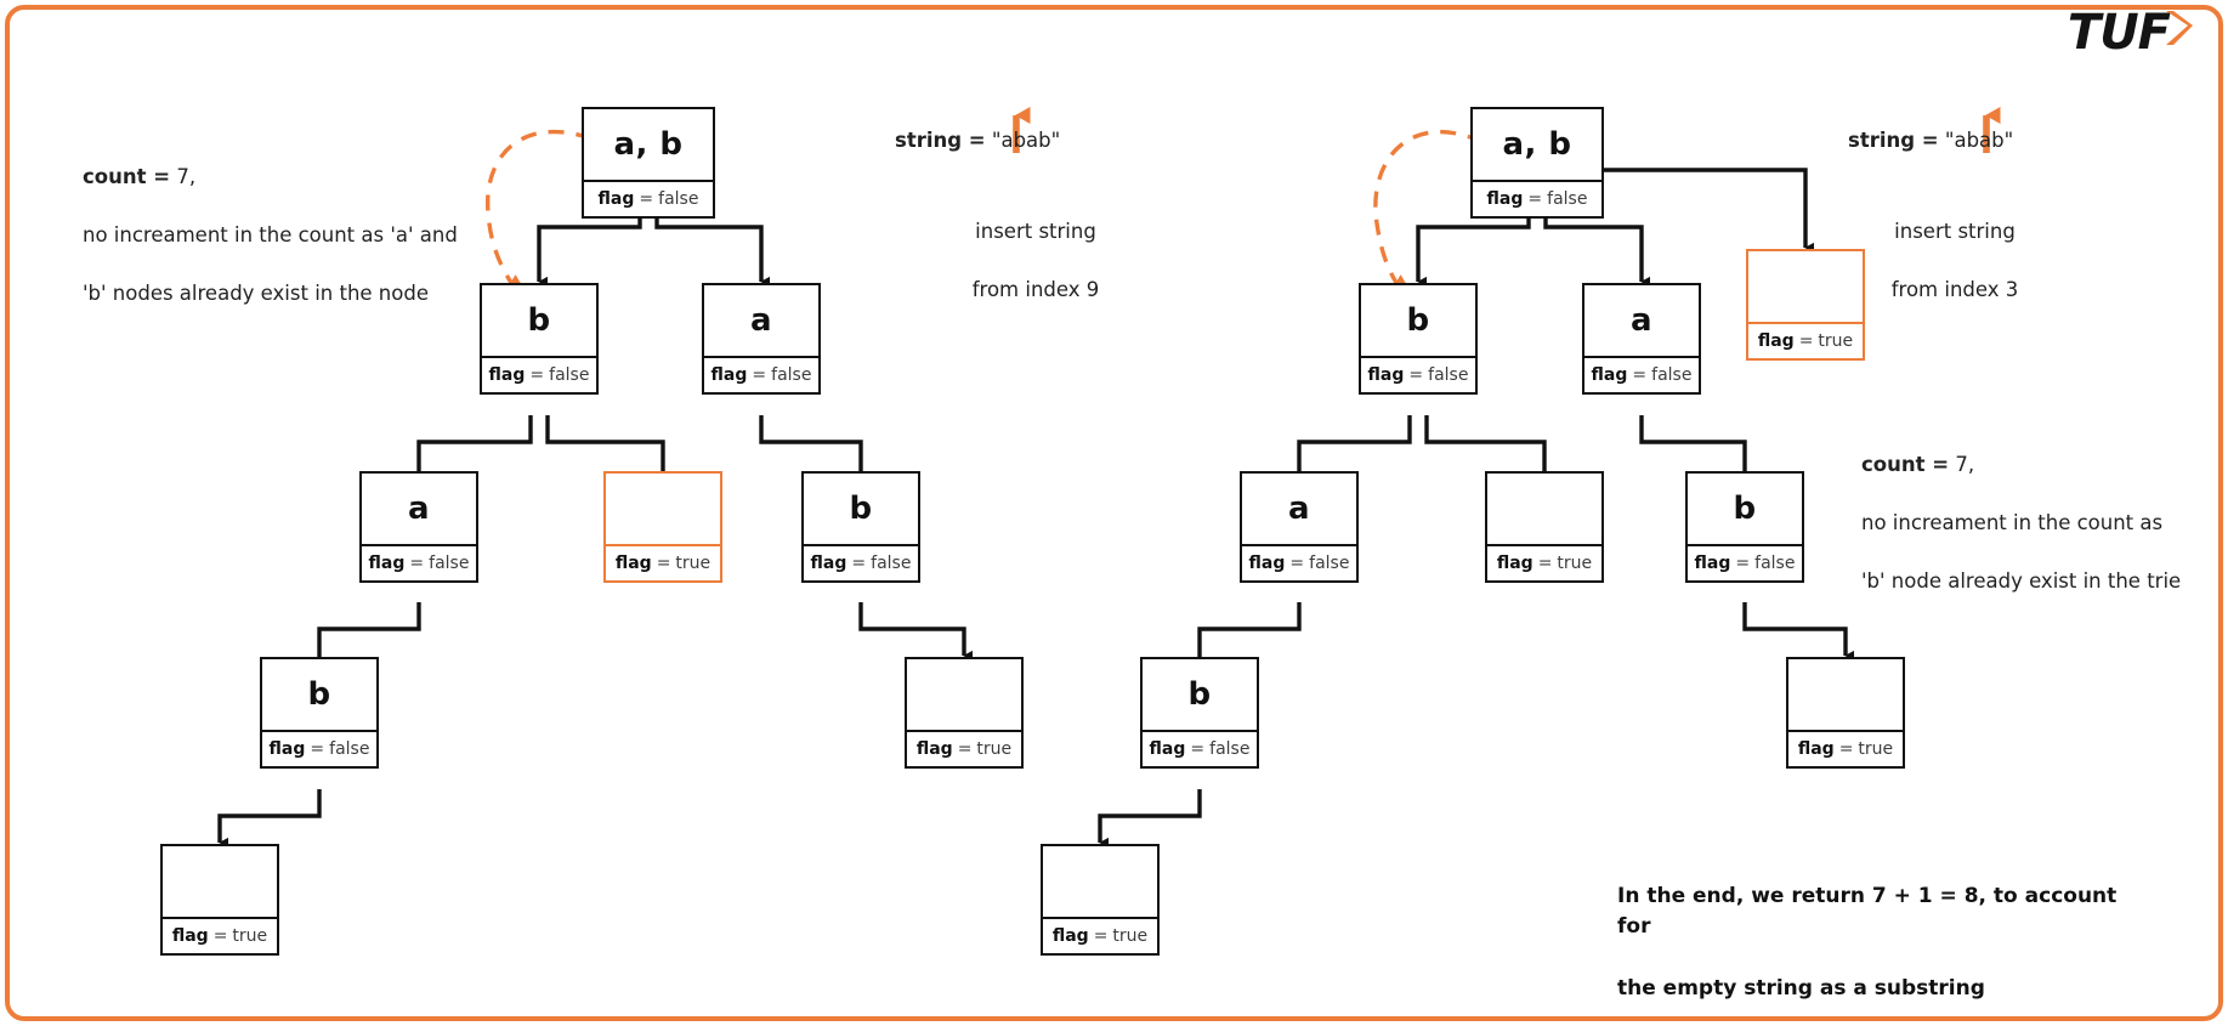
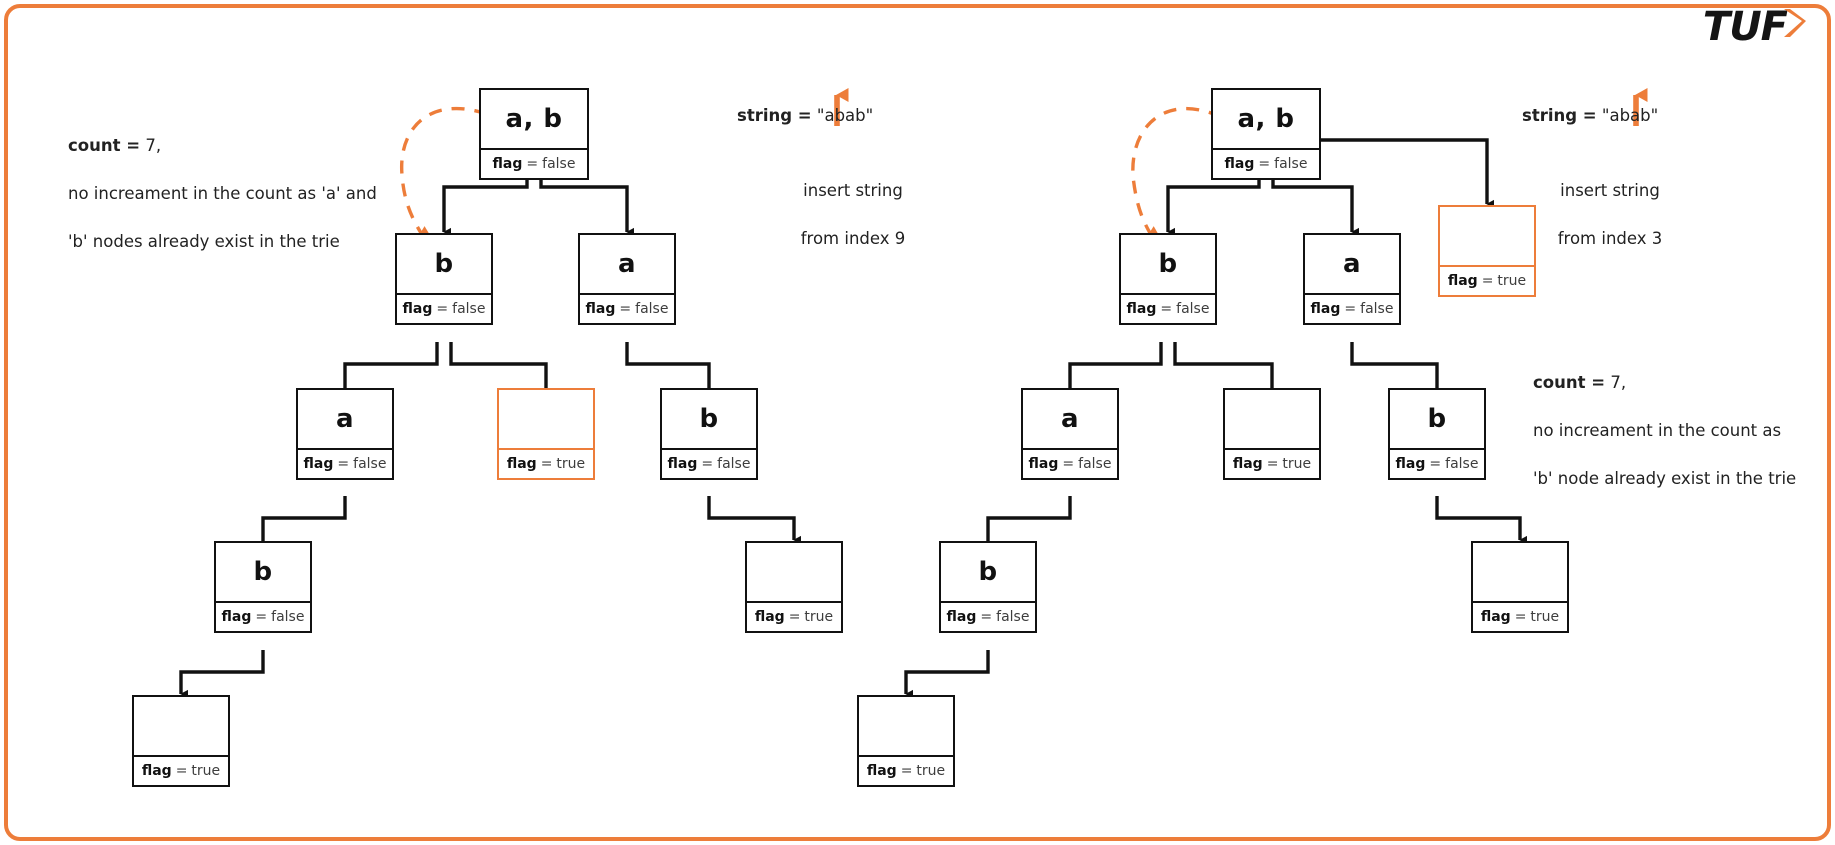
  TUF
  count = 7,
  no increament in the count as 'a' and
- 'b' nodes already exist in the node
+ 'b' nodes already exist in the trie
  string = "abab"
  insert string
  from index 9
  string = "abab"
  insert string
  from index 3
  count = 7,
  no increament in the count as
  'b' node already exist in the trie
- In the end, we return 7 + 1 = 8, to account for
- the empty string as a substring
  a, b
  flag
  =
  false
  b
  flag
  =
  false
  a
  flag
  =
  false
  a
  flag
  =
  false
  flag
  =
  true
  b
  flag
  =
  false
  b
  flag
  =
  false
  flag
  =
  true
  flag
  =
  true
  a, b
  flag
  =
  false
  flag
  =
  true
  b
  flag
  =
  false
  a
  flag
  =
  false
  a
  flag
  =
  false
  flag
  =
  true
  b
  flag
  =
  false
  b
  flag
  =
  false
  flag
  =
  true
  flag
  =
  true
